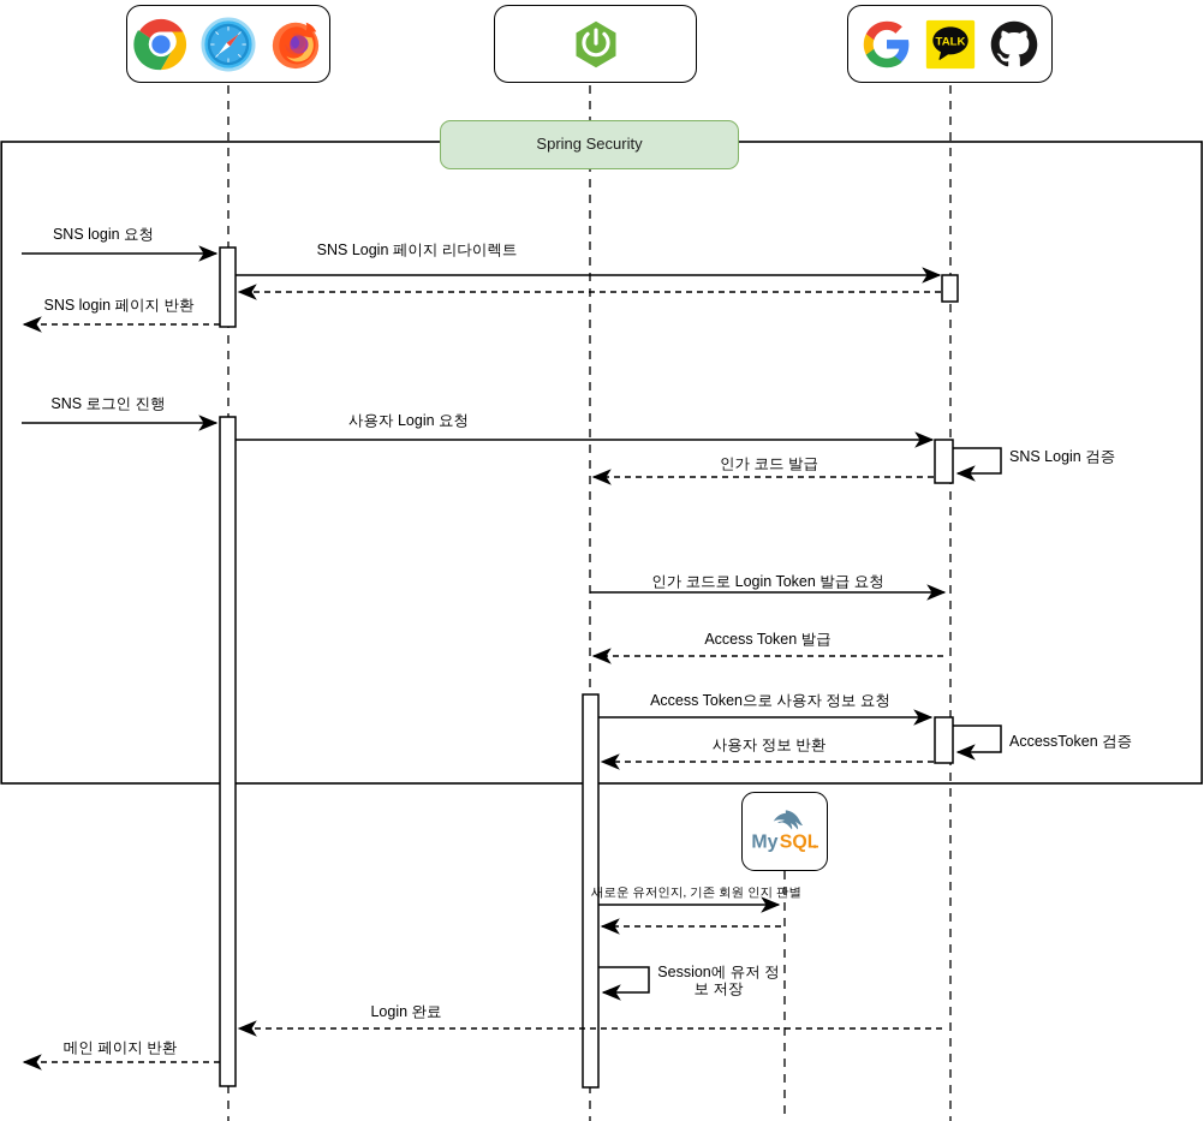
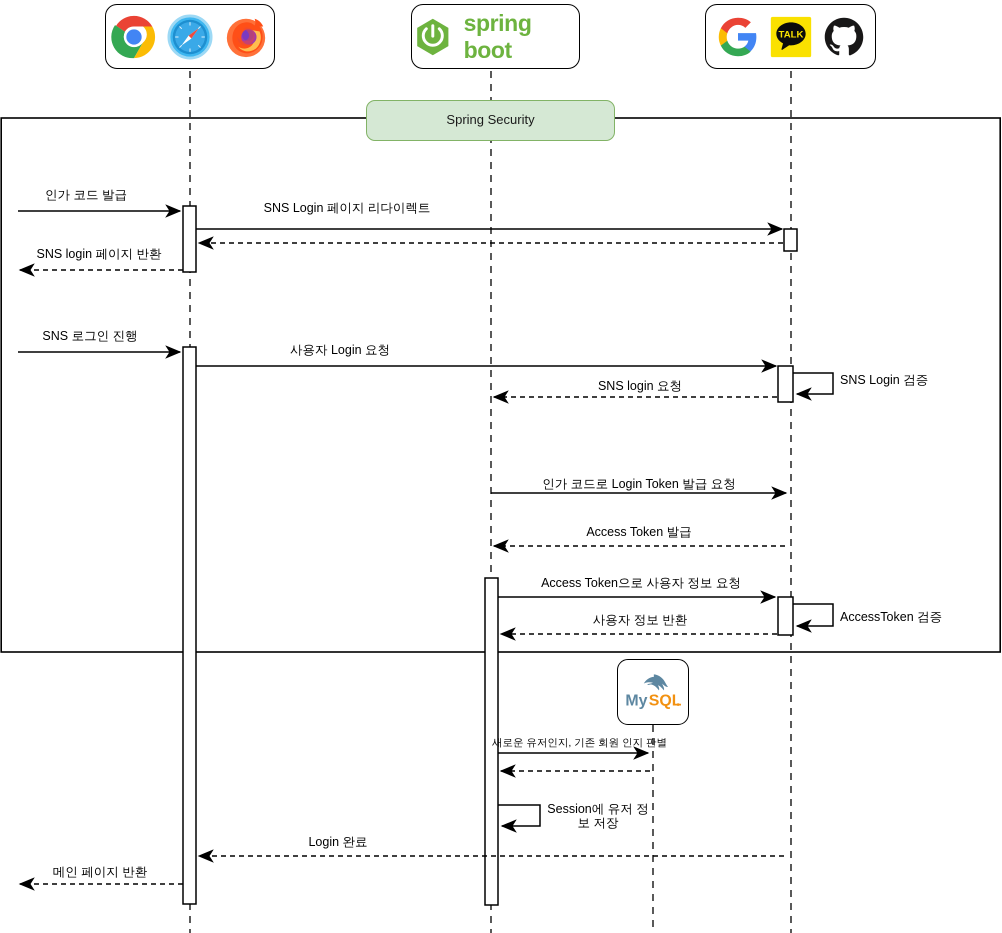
+ spring boot
  TALK
  Spring Security
  My
  SQL
- SNS login 요청
+ 인가 코드 발급
  SNS Login 페이지 리다이렉트
  SNS login 페이지 반환
  SNS 로그인 진행
  사용자 Login 요청
  SNS Login 검증
- 인가 코드 발급
+ SNS login 요청
  인가 코드로 Login Token 발급 요청
  Access Token 발급
  Access Token으로 사용자 정보 요청
  AccessToken 검증
  사용자 정보 반환
  새로운 유저인지, 기존 회원 인지 판별
  Session에 유저 정보 저장
  Login 완료
  메인 페이지 반환
